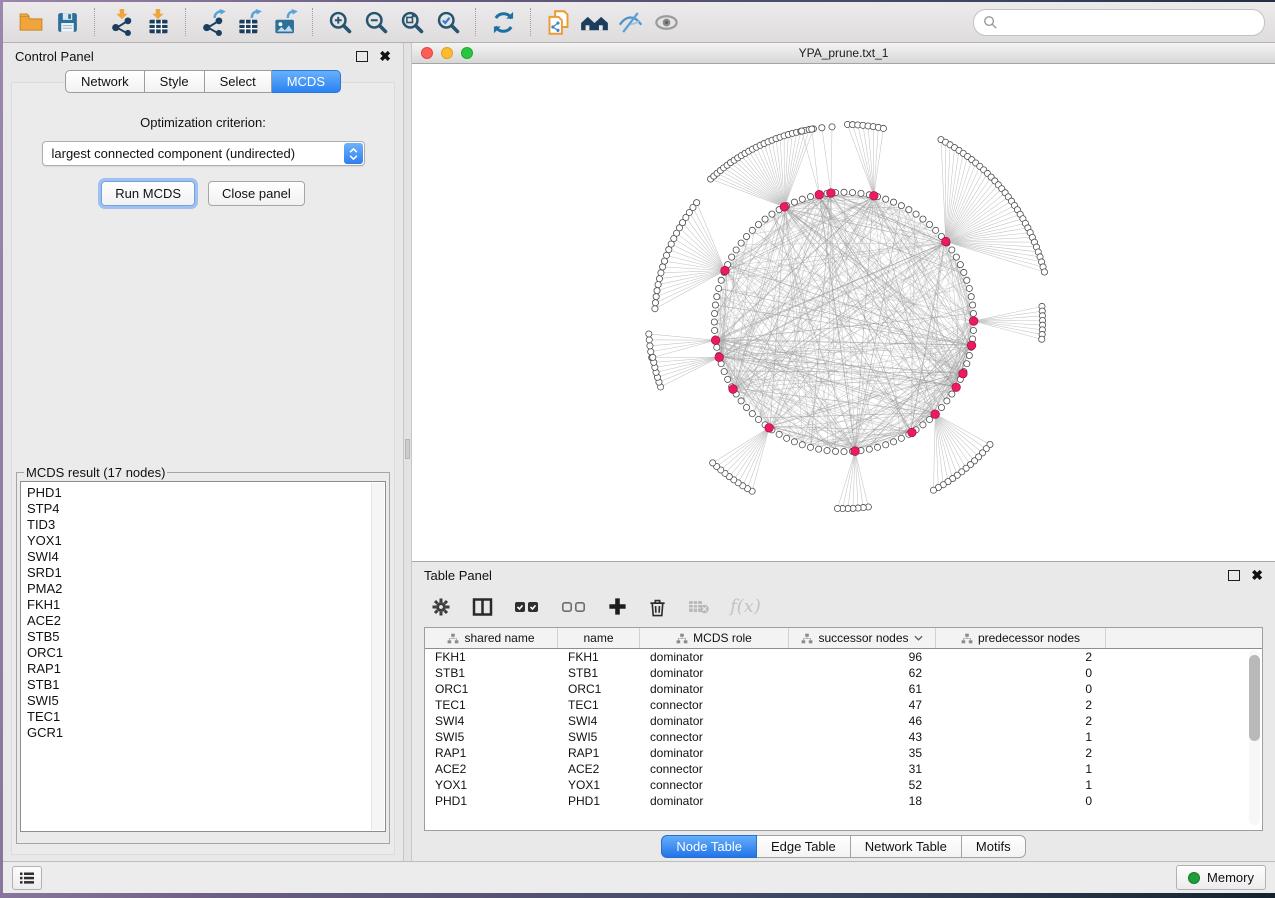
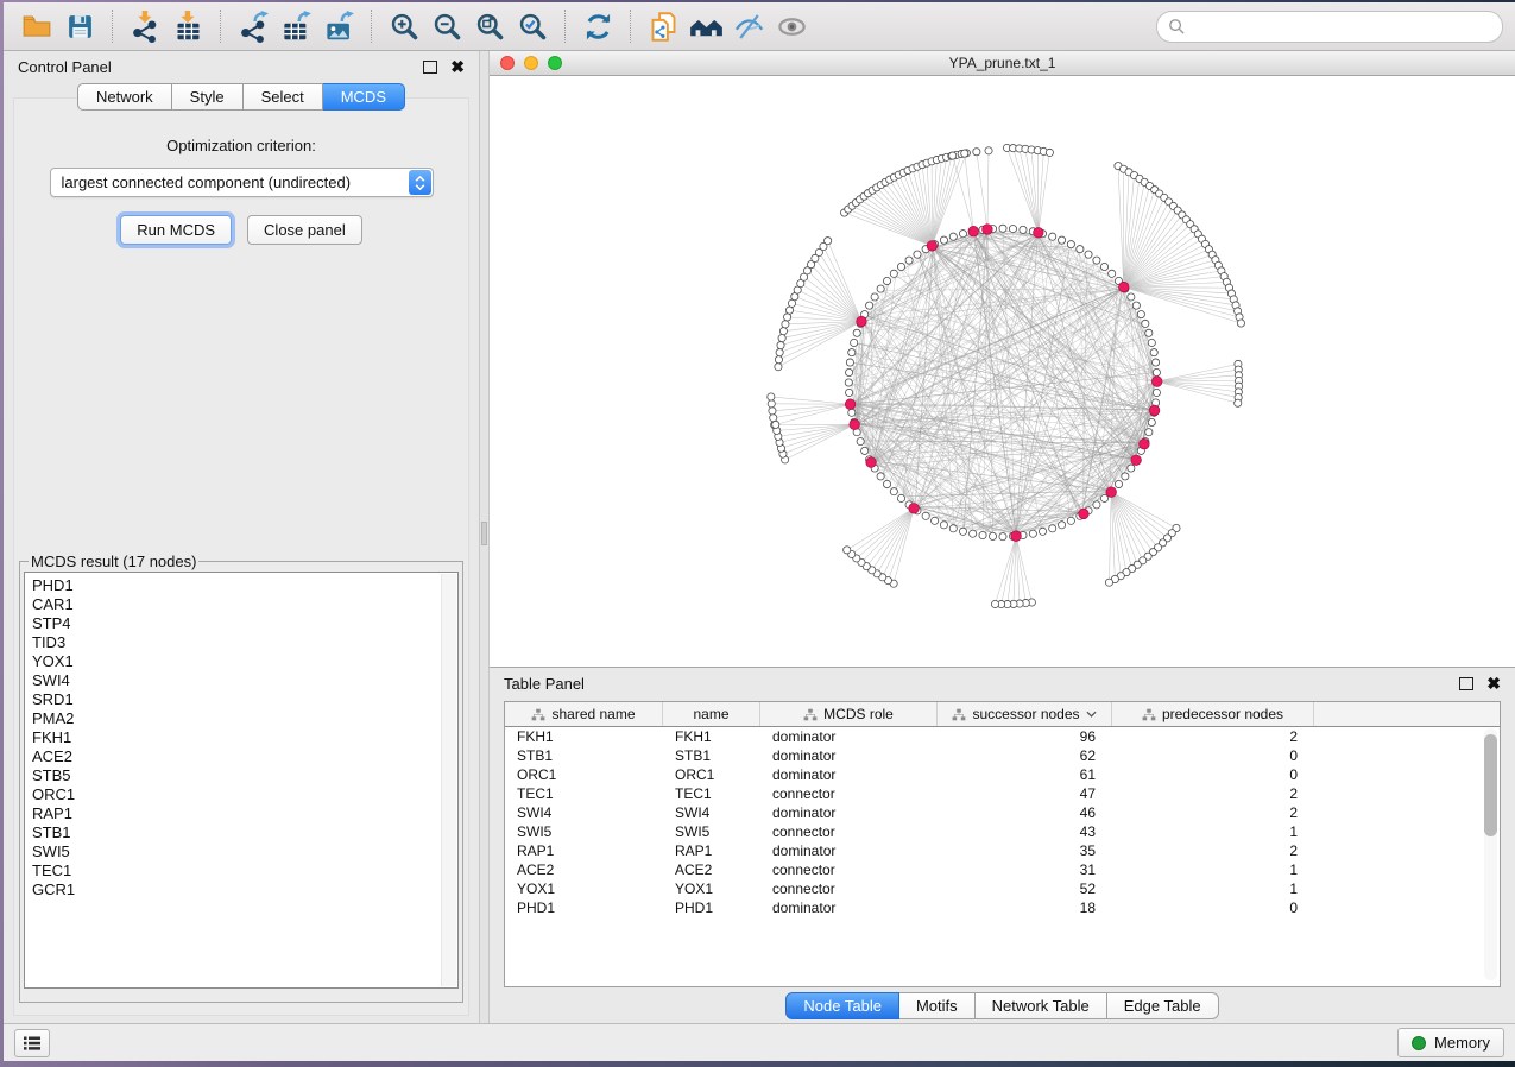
  Control Panel
  ✖
  Network
  Style
  Select
  MCDS
  Optimization criterion:
  largest connected component (undirected)
  Run MCDS
  Close panel
  MCDS result (17 nodes)
  PHD1
+ CAR1
  STP4
  TID3
  YOX1
  SWI4
  SRD1
  PMA2
  FKH1
  ACE2
  STB5
  ORC1
  RAP1
  STB1
  SWI5
  TEC1
  GCR1
  YPA_prune.txt_1
  Table Panel
  ✖
- f(x)
  shared name
  name
  MCDS role
  successor nodes
  predecessor nodes
  FKH1
  FKH1
  dominator
  96
  2
  STB1
  STB1
  dominator
  62
  0
  ORC1
  ORC1
  dominator
  61
  0
  TEC1
  TEC1
  connector
  47
  2
  SWI4
  SWI4
  dominator
  46
  2
  SWI5
  SWI5
  connector
  43
  1
  RAP1
  RAP1
  dominator
  35
  2
  ACE2
  ACE2
  connector
  31
  1
  YOX1
  YOX1
  connector
  52
  1
  PHD1
  PHD1
  dominator
  18
  0
  Node Table
- Edge Table
+ Motifs
  Network Table
- Motifs
+ Edge Table
  Memory
